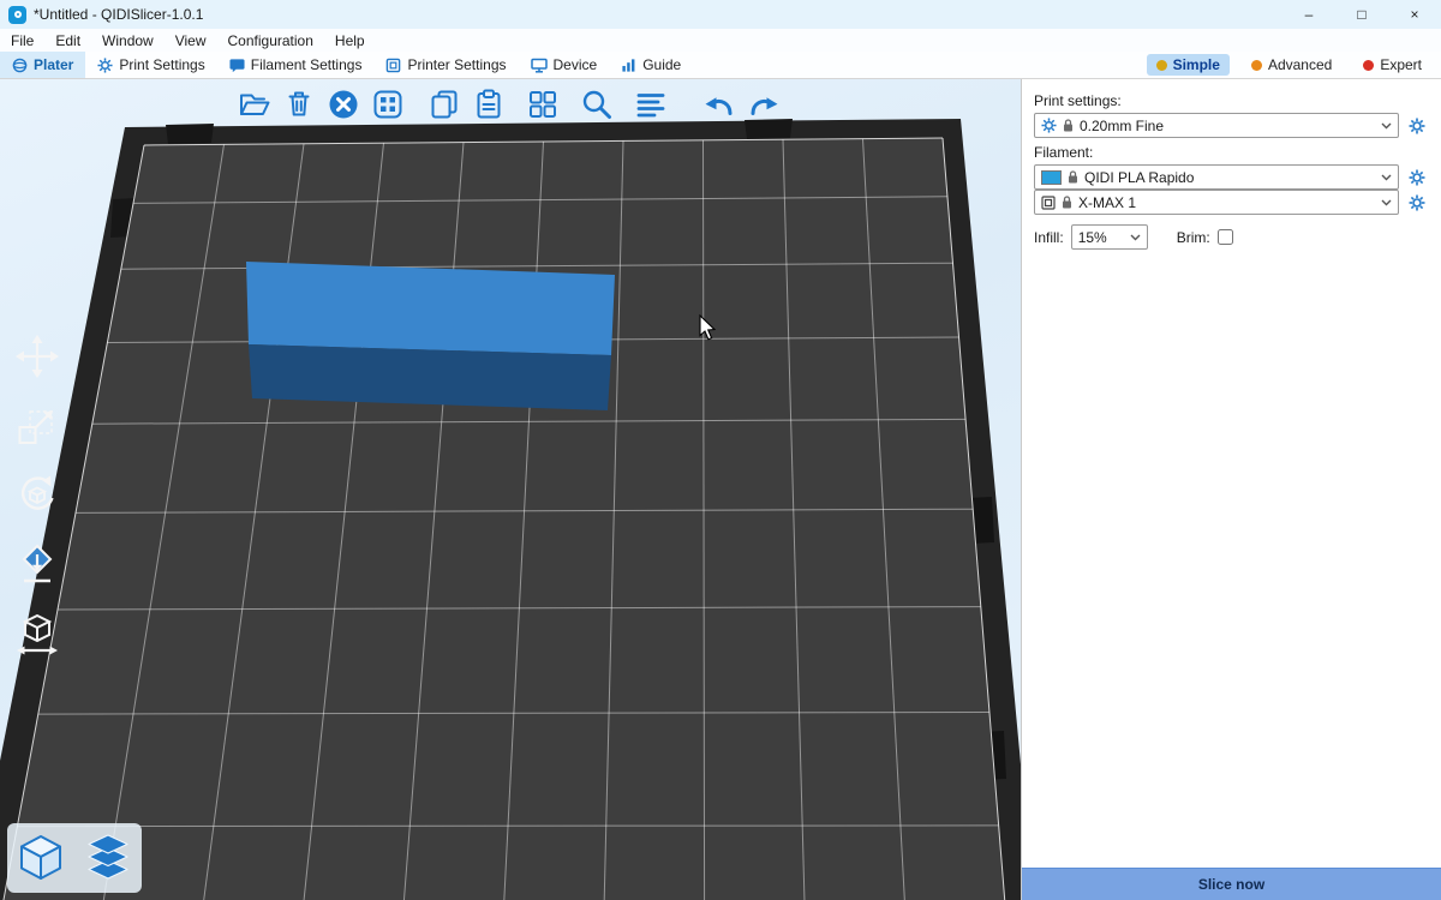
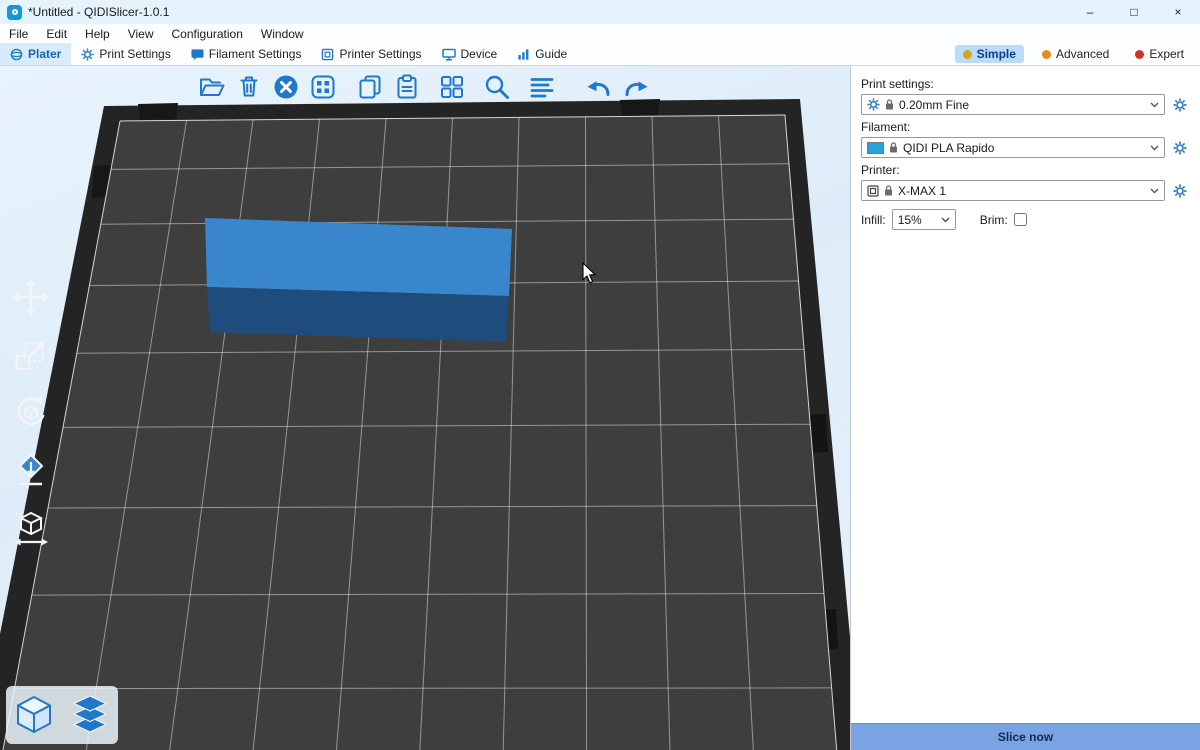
  *Untitled - QIDISlicer-1.0.1
  –
  □
  ×
  File
  Edit
- Window
+ Help
  View
  Configuration
- Help
+ Window
  Plater
  Print Settings
  Filament Settings
  Printer Settings
  Device
  Guide
  Simple
  Advanced
  Expert
  Print settings:
  0.20mm Fine
  Filament:
  QIDI PLA Rapido
+ Printer:
  X-MAX 1
  Infill:
  15%
  Brim:
  Slice now
